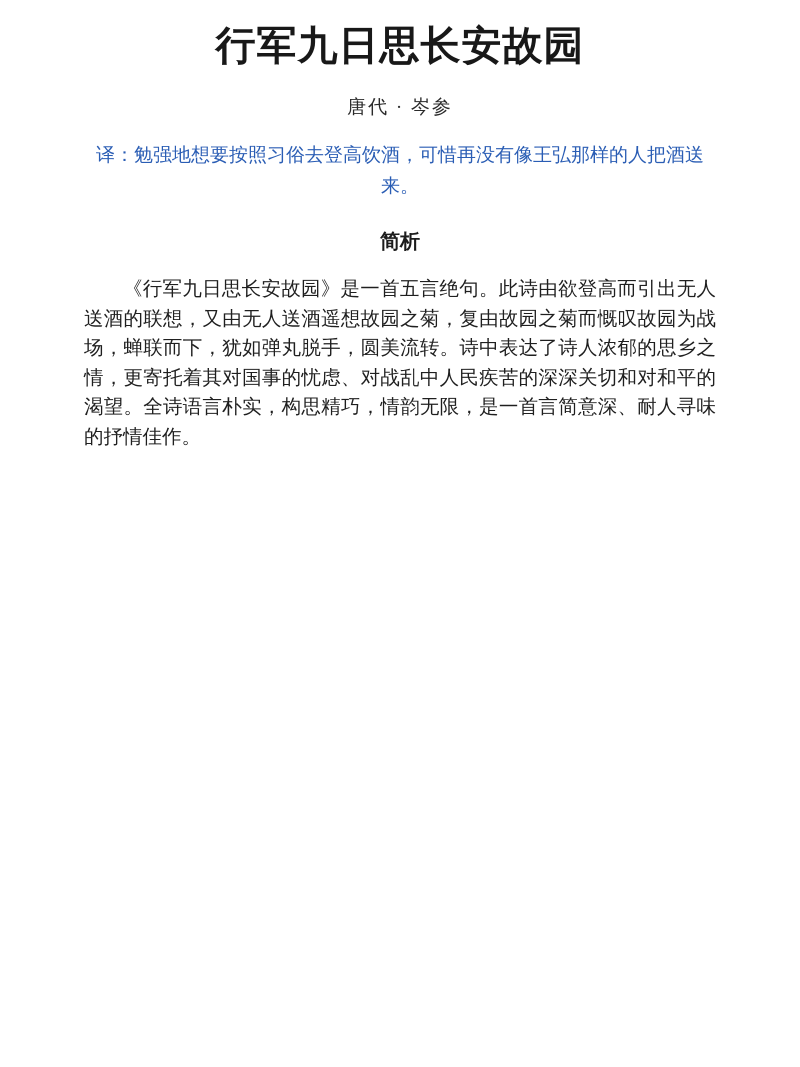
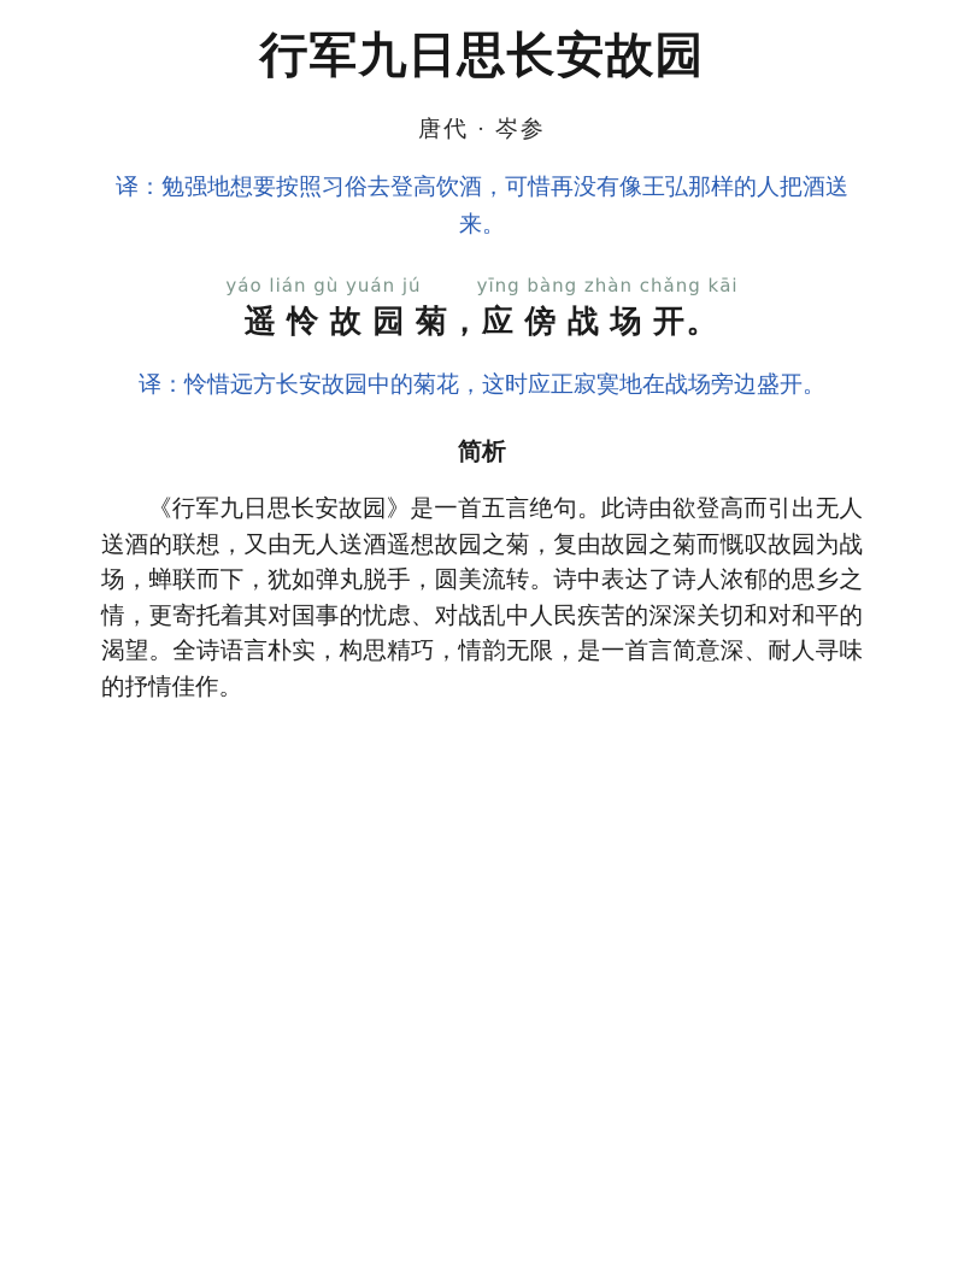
  行军九日思长安故园
  唐代 · 岑参
  译：勉强地想要按照习俗去登高饮酒，可惜再没有像王弘那样的人把酒送
  来。
+ yáo lián gù yuán jú
+ yīng bàng zhàn chǎng kāi
+ 遥 怜 故 园 菊，应 傍 战 场 开。
+ 译：怜惜远方长安故园中的菊花，这时应正寂寞地在战场旁边盛开。
  简析
  《行军九日思长安故园》是一首五言绝句。此诗由欲登高而引出无人送酒的联想，又由无人送酒遥想故园之菊，复由故园之菊而慨叹故园为战场，蝉联而下，犹如弹丸脱手，圆美流转。诗中表达了诗人浓郁的思乡之情，更寄托着其对国事的忧虑、对战乱中人民疾苦的深深关切和对和平的渴望。全诗语言朴实，构思精巧，情韵无限，是一首言简意深、耐人寻味的抒情佳作。
